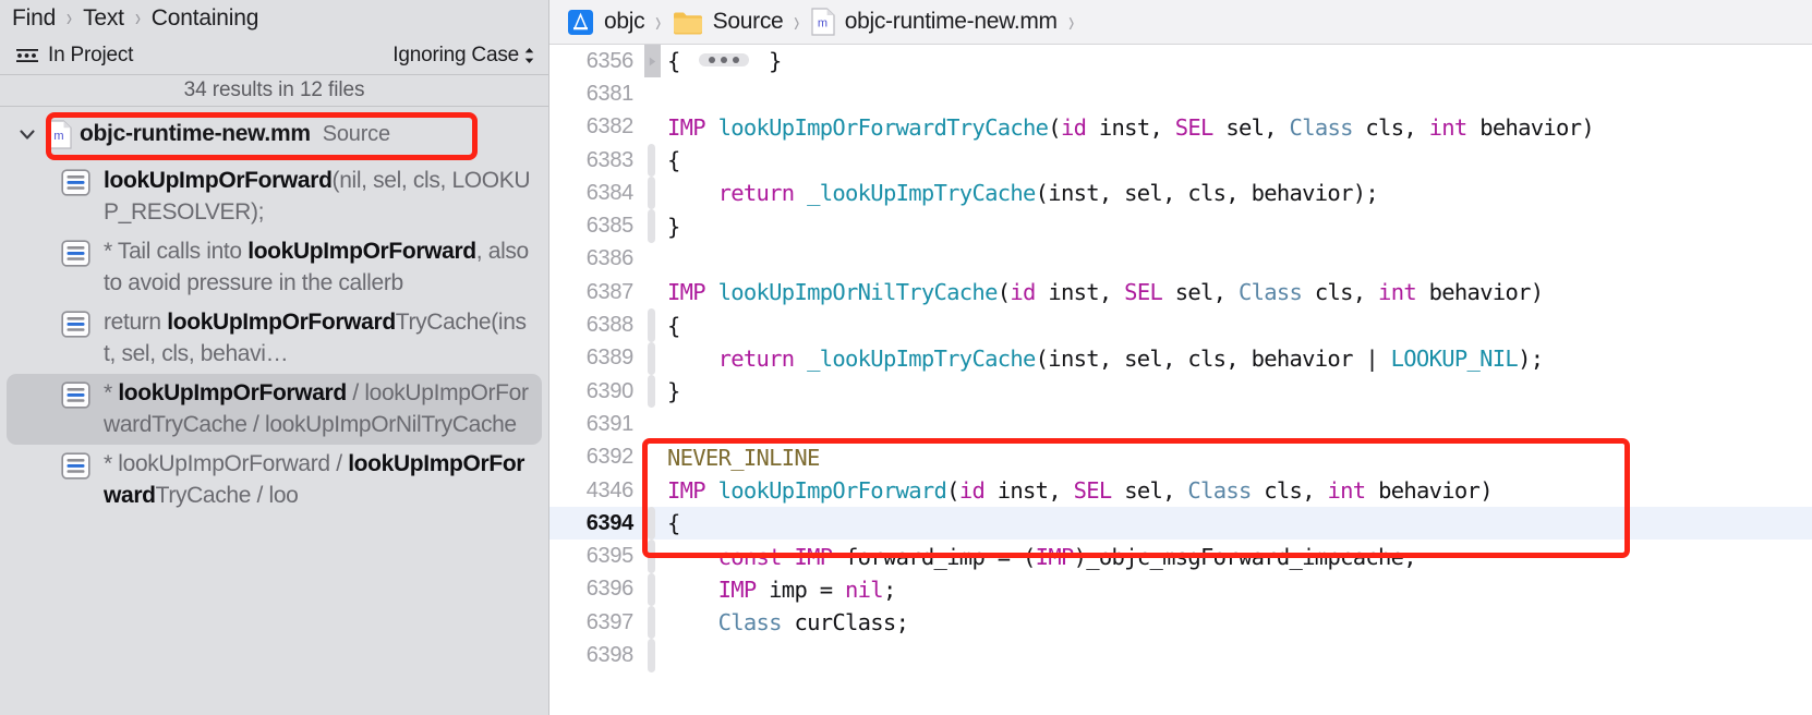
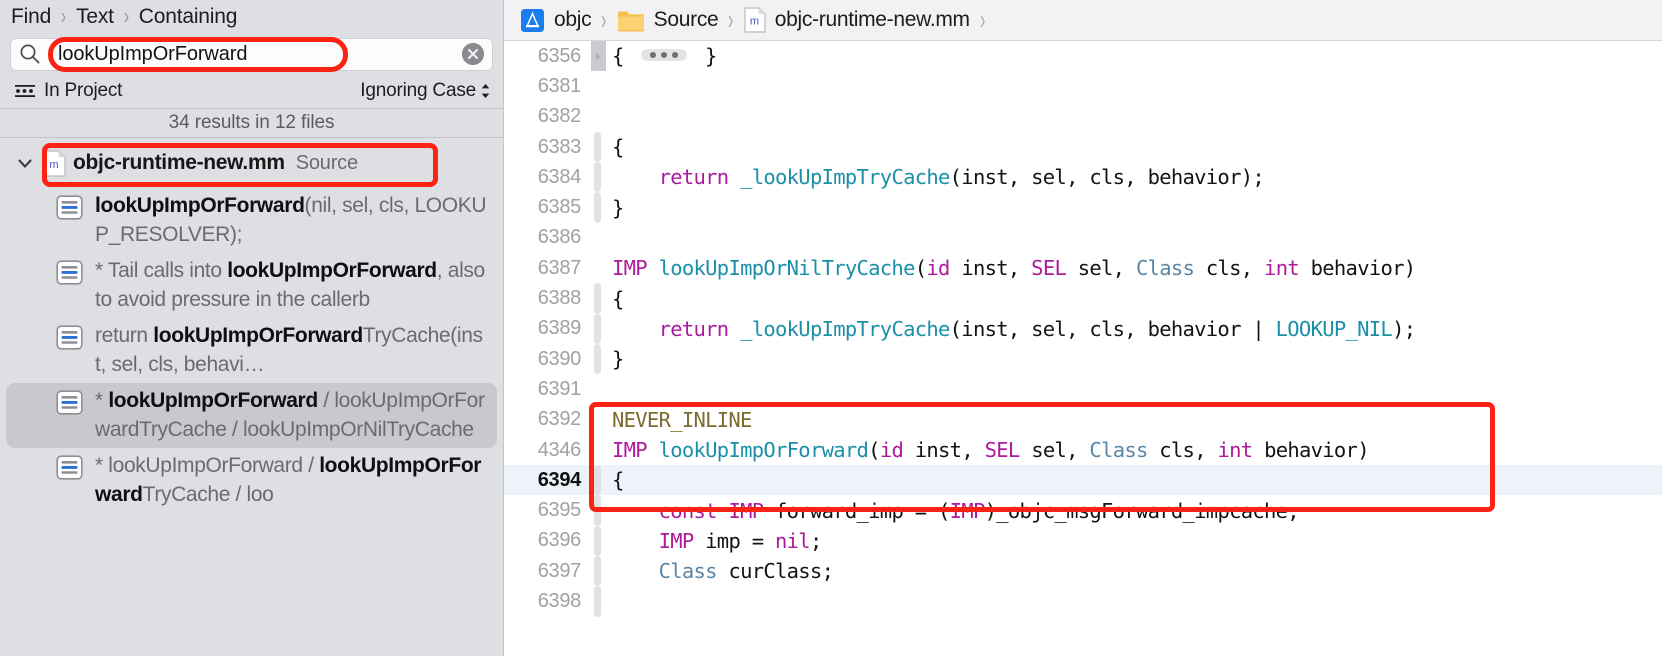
  Find
  ›
  Text
  ›
  Containing
+ lookUpImpOrForward
  In Project
  Ignoring Case
  34 results in 12 files
  m
  objc-runtime-new.mm
  Source
  lookUpImpOrForward(nil, sel, cls, LOOKUP_RESOLVER);
  * Tail calls into lookUpImpOrForward, also to avoid pressure in the callerb
  return lookUpImpOrForwardTryCache(inst, sel, cls, behavi…
  * lookUpImpOrForward / lookUpImpOrForwardTryCache / lookUpImpOrNilTryCache
  * lookUpImpOrForward / lookUpImpOrForwardTryCache / loo
  objc
  ›
  Source
  ›
  m
  objc-runtime-new.mm
  ›
  6356
  { }
  6381
  6382
- IMP lookUpImpOrForwardTryCache(id inst, SEL sel, Class cls, int behavior)
  6383
  {
  6384
  return _lookUpImpTryCache(inst, sel, cls, behavior);
  6385
  }
  6386
  6387
  IMP lookUpImpOrNilTryCache(id inst, SEL sel, Class cls, int behavior)
  6388
  {
  6389
  return _lookUpImpTryCache(inst, sel, cls, behavior | LOOKUP_NIL);
  6390
  }
  6391
  6392
  NEVER_INLINE
  4346
  IMP lookUpImpOrForward(id inst, SEL sel, Class cls, int behavior)
  6394
  {
  6395
  const IMP forward_imp = (IMP)_objc_msgForward_impcache;
  6396
  IMP imp = nil;
  6397
  Class curClass;
  6398
